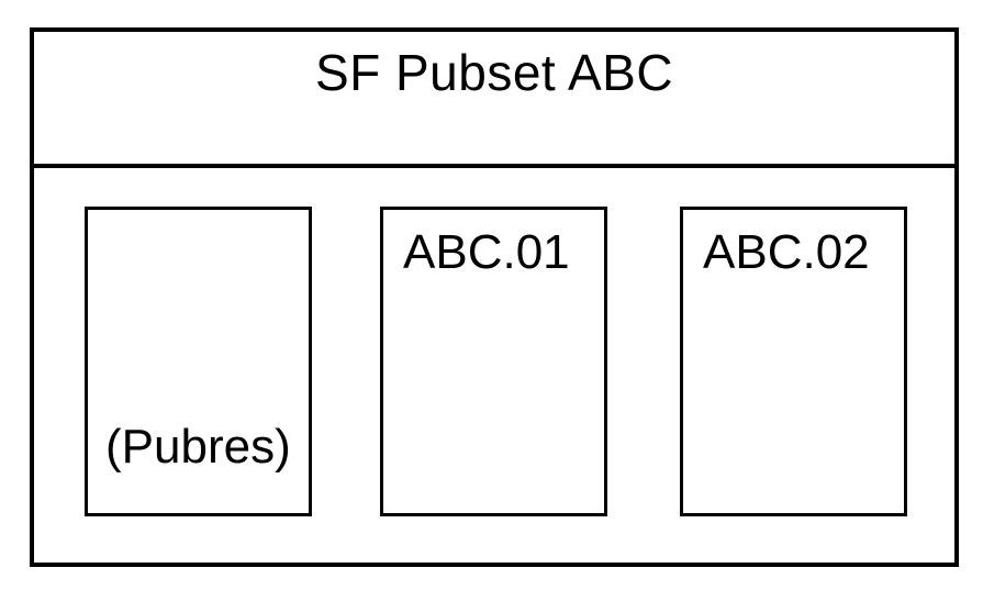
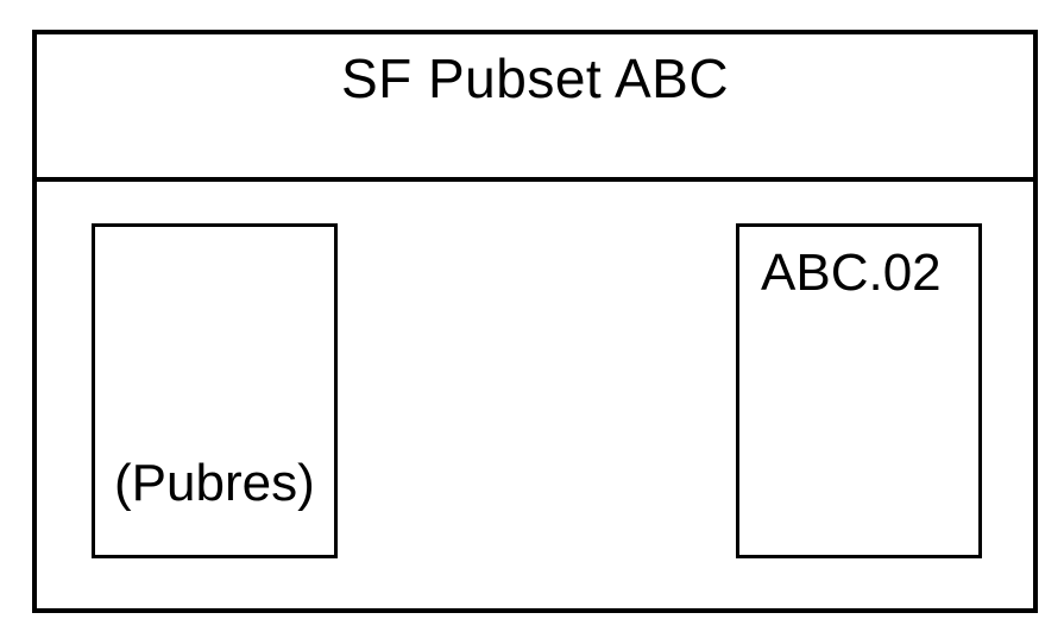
  SF Pubset ABC
  (Pubres)
- ABC.01
  ABC.02
